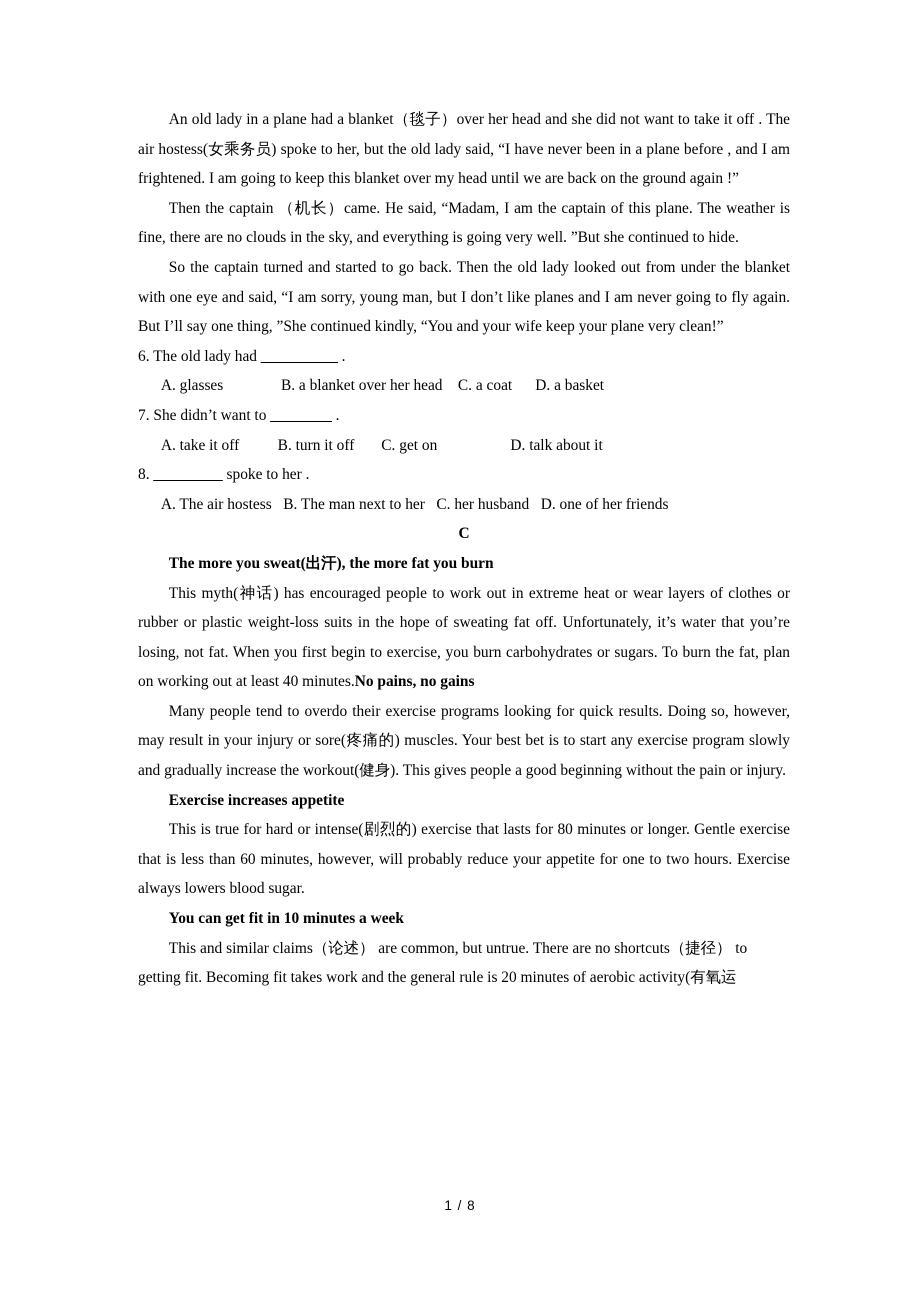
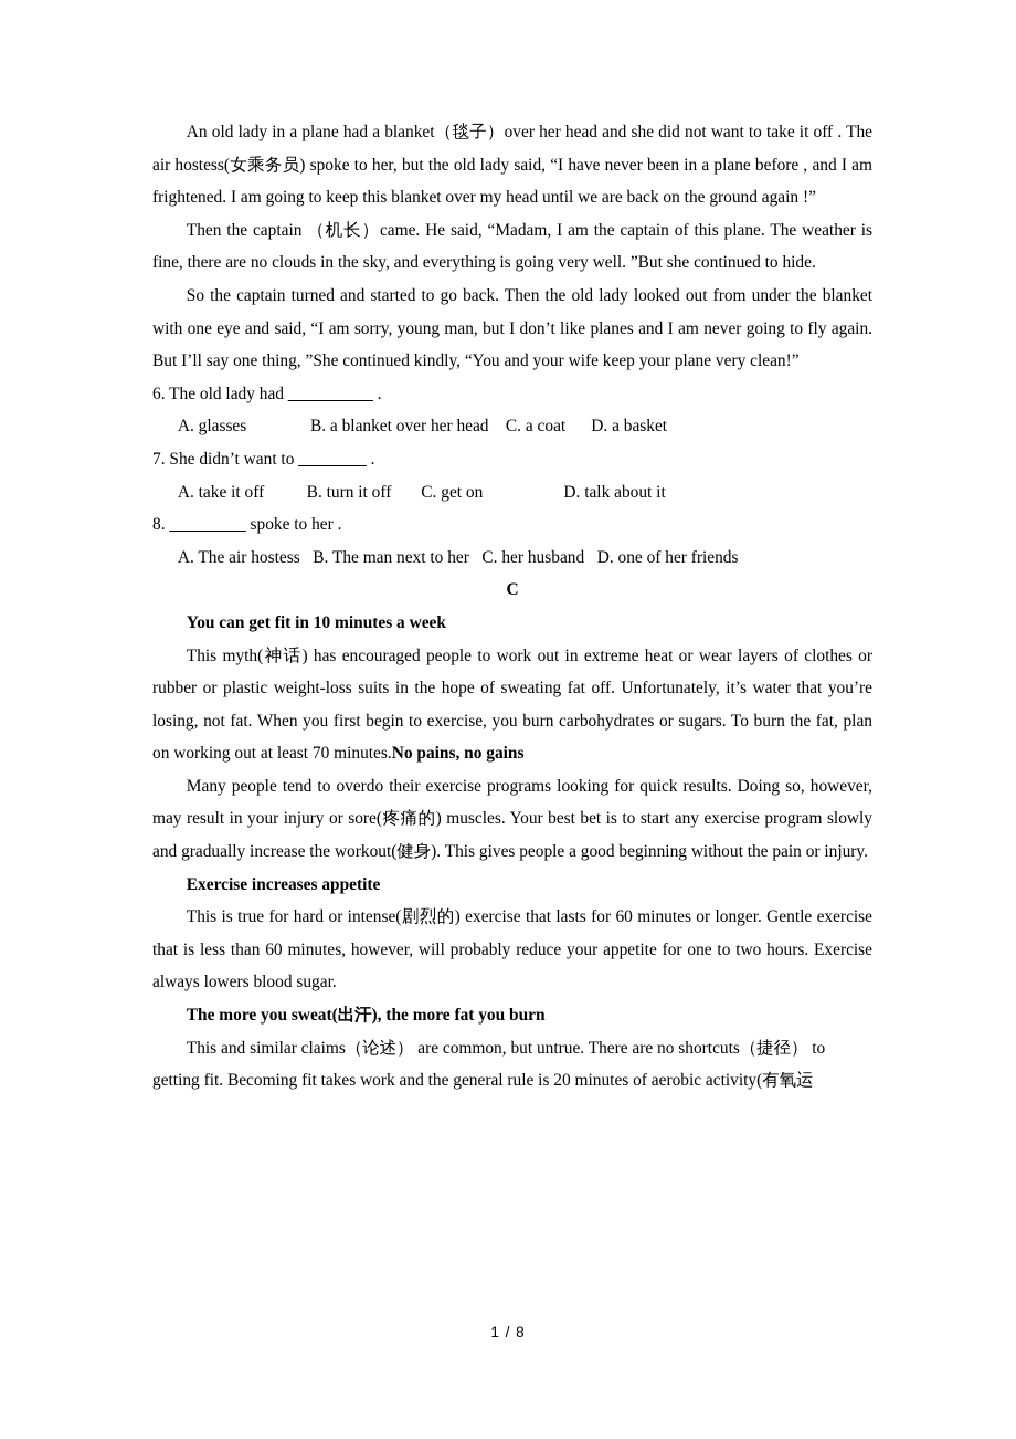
  An old lady in a plane had a blanket（毯子）over her head and she did not want to take it off . The air hostess(女乘务员) spoke to her, but the old lady said, “I have never been in a plane before , and I am frightened. I am going to keep this blanket over my head until we are back on the ground again !”
  Then the captain （机长）came. He said, “Madam, I am the captain of this plane. The weather is fine, there are no clouds in the sky, and everything is going very well. ”But she continued to hide.
  So the captain turned and started to go back. Then the old lady looked out from under the blanket with one eye and said, “I am sorry, young man, but I don’t like planes and I am never going to fly again. But I’ll say one thing, ”She continued kindly, “You and your wife keep your plane very clean!”
  6. The old lady had __________ .
  A. glasses B. a blanket over her head C. a coat D. a basket
  7. She didn’t want to ________ .
  A. take it off B. turn it off C. get on D. talk about it
  8. _________ spoke to her .
  A. The air hostess B. The man next to her C. her husband D. one of her friends
  C
- The more you sweat(出汗), the more fat you burn
+ You can get fit in 10 minutes a week
- This myth(神话) has encouraged people to work out in extreme heat or wear layers of clothes or rubber or plastic weight-loss suits in the hope of sweating fat off. Unfortunately, it’s water that you’re losing, not fat. When you first begin to exercise, you burn carbohydrates or sugars. To burn the fat, plan on working out at least 40 minutes.No pains, no gains
+ This myth(神话) has encouraged people to work out in extreme heat or wear layers of clothes or rubber or plastic weight-loss suits in the hope of sweating fat off. Unfortunately, it’s water that you’re losing, not fat. When you first begin to exercise, you burn carbohydrates or sugars. To burn the fat, plan on working out at least 70 minutes.No pains, no gains
  Many people tend to overdo their exercise programs looking for quick results. Doing so, however, may result in your injury or sore(疼痛的) muscles. Your best bet is to start any exercise program slowly and gradually increase the workout(健身). This gives people a good beginning without the pain or injury.
  Exercise increases appetite
- This is true for hard or intense(剧烈的) exercise that lasts for 80 minutes or longer. Gentle exercise that is less than 60 minutes, however, will probably reduce your appetite for one to two hours. Exercise always lowers blood sugar.
+ This is true for hard or intense(剧烈的) exercise that lasts for 60 minutes or longer. Gentle exercise that is less than 60 minutes, however, will probably reduce your appetite for one to two hours. Exercise always lowers blood sugar.
- You can get fit in 10 minutes a week
+ The more you sweat(出汗), the more fat you burn
  This and similar claims（论述） are common, but untrue. There are no shortcuts（捷径） to getting fit. Becoming fit takes work and the general rule is 20 minutes of aerobic activity(有氧运
  1 / 8
